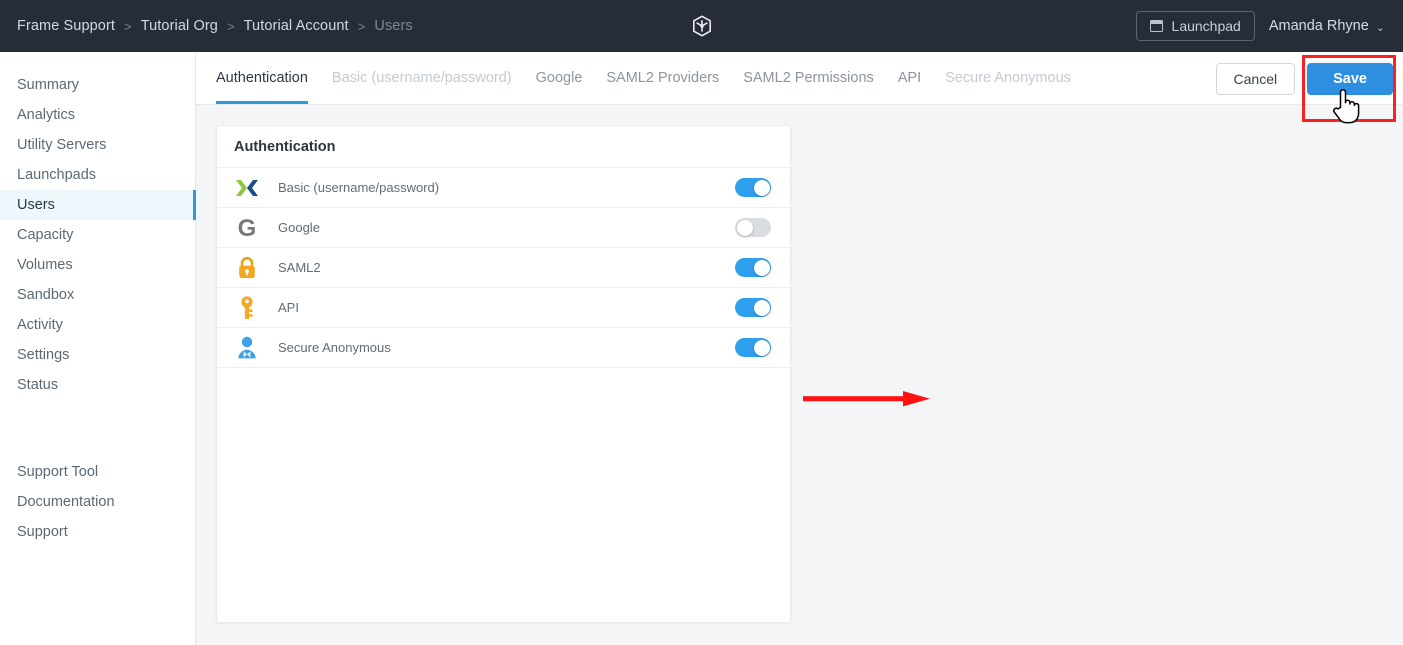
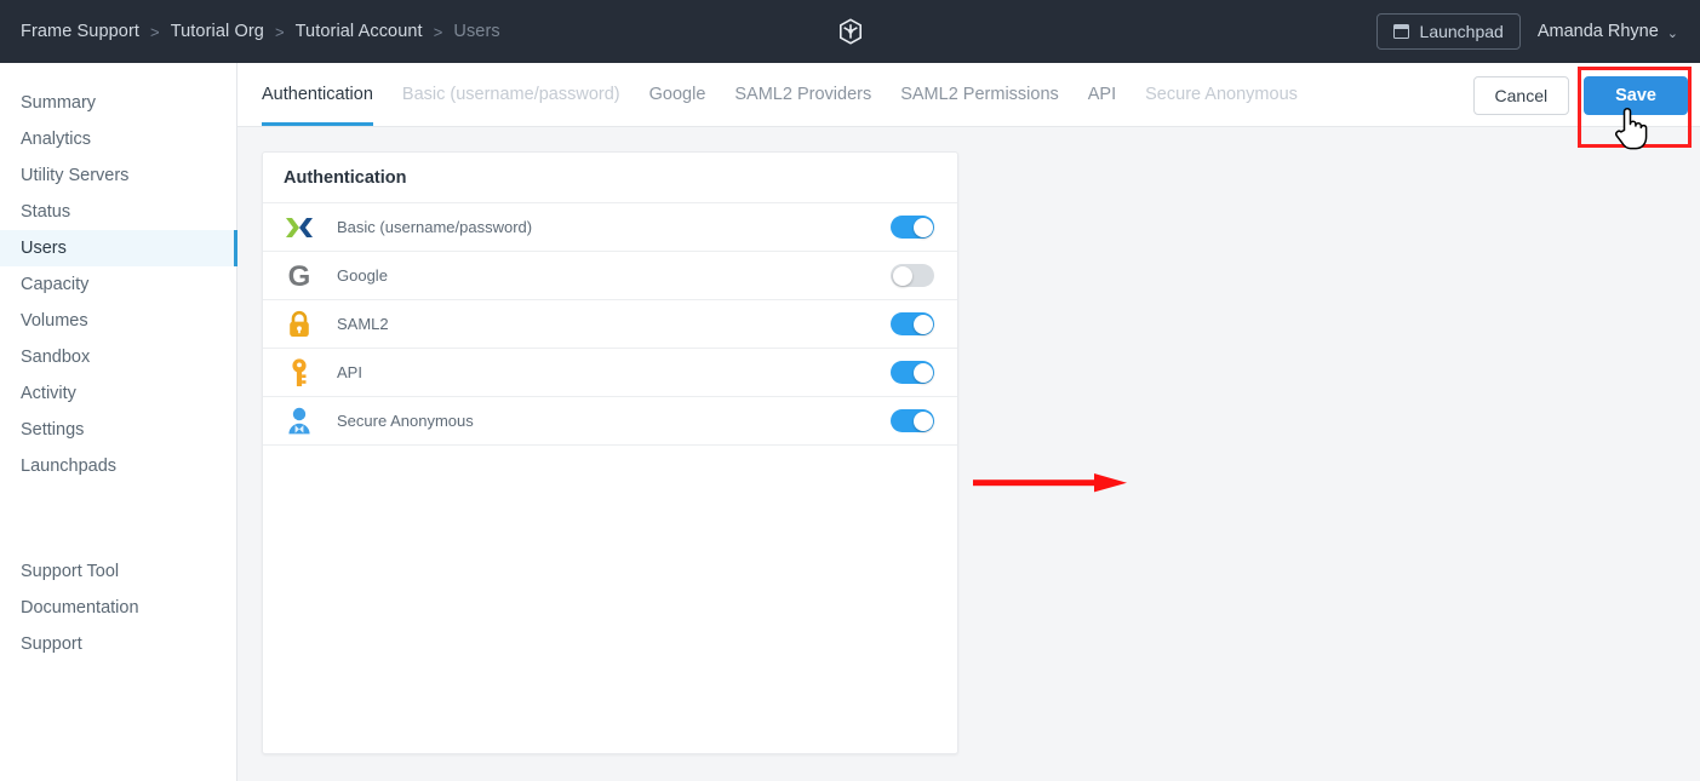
  Frame Support
  >
  Tutorial Org
  >
  Tutorial Account
  >
  Users
  Launchpad
  Amanda Rhyne
  ⌄
  Summary
  Analytics
  Utility Servers
- Launchpads
+ Status
  Users
  Capacity
  Volumes
  Sandbox
  Activity
  Settings
- Status
+ Launchpads
  Support Tool
  Documentation
  Support
  Authentication
  Basic (username/password)
  Google
  SAML2 Providers
  SAML2 Permissions
  API
  Secure Anonymous
  Cancel
  Save
  Authentication
  Basic (username/password)
  G
  Google
  SAML2
  API
  Secure Anonymous
